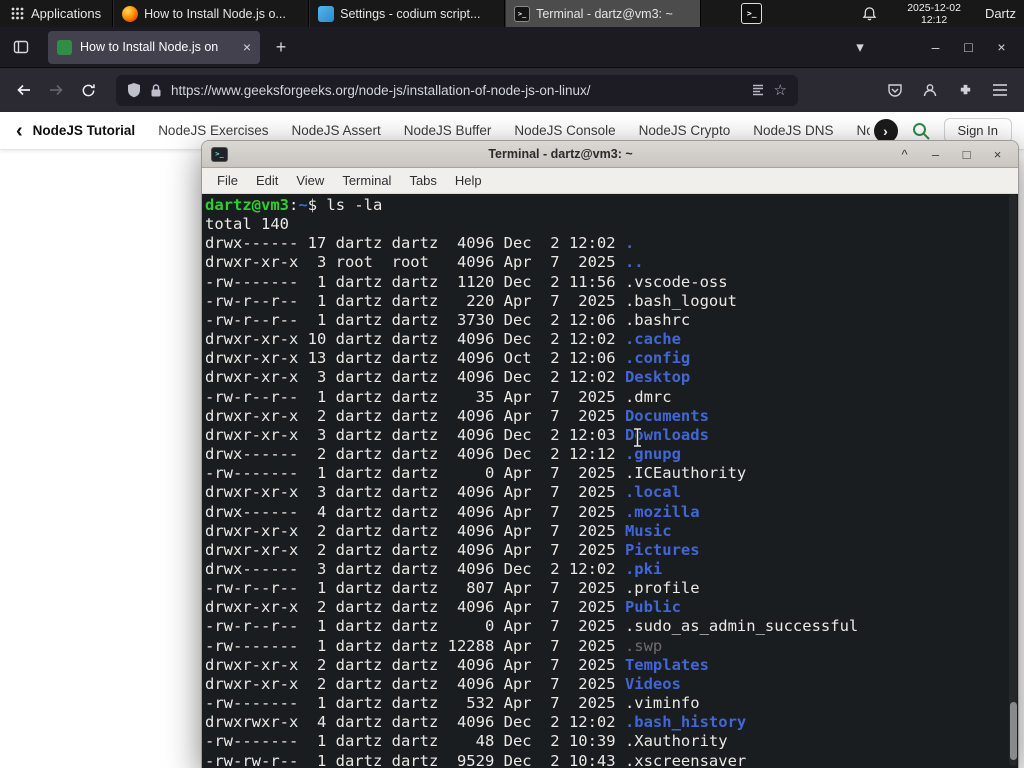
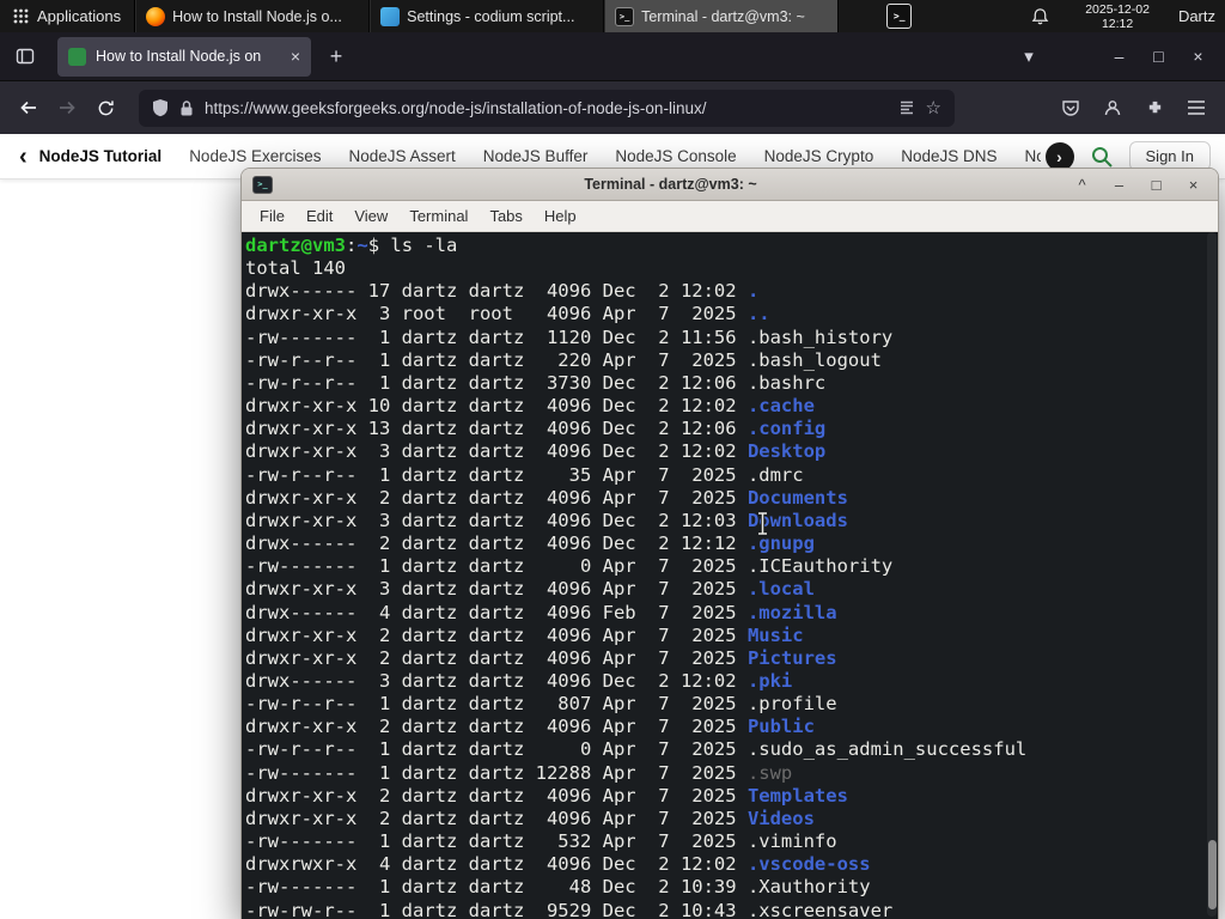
  Applications
  How to Install Node.js o...
  Settings - codium script...
  >_
  Terminal - dartz@vm3: ~
  >_
  2025-12-02
  12:12
  Dartz
  How to Install Node.js on
  ×
  +
  ▾
  –
  □
  ×
  https://www.geeksforgeeks.org/node-js/installation-of-node-js-on-linux/
  ☆
  ‹
  NodeJS Tutorial
  NodeJS Exercises
  NodeJS Assert
  NodeJS Buffer
  NodeJS Console
  NodeJS Crypto
  NodeJS DNS
  ›
  Sign In
  >_
  Terminal - dartz@vm3: ~
  ^
  –
  □
  ×
  File
  Edit
  View
  Terminal
  Tabs
  Help
  dartz@vm3:~$ ls -la
  total 140
  drwx------ 17 dartz dartz 4096 Dec 2 12:02 .
  drwxr-xr-x 3 root root 4096 Apr 7 2025 ..
- -rw------- 1 dartz dartz 1120 Dec 2 11:56 .vscode-oss
+ -rw------- 1 dartz dartz 1120 Dec 2 11:56 .bash_history
  -rw-r--r-- 1 dartz dartz 220 Apr 7 2025 .bash_logout
  -rw-r--r-- 1 dartz dartz 3730 Dec 2 12:06 .bashrc
  drwxr-xr-x 10 dartz dartz 4096 Dec 2 12:02 .cache
- drwxr-xr-x 13 dartz dartz 4096 Oct 2 12:06 .config
+ drwxr-xr-x 13 dartz dartz 4096 Dec 2 12:06 .config
  drwxr-xr-x 3 dartz dartz 4096 Dec 2 12:02 Desktop
  -rw-r--r-- 1 dartz dartz 35 Apr 7 2025 .dmrc
  drwxr-xr-x 2 dartz dartz 4096 Apr 7 2025 Documents
  drwxr-xr-x 3 dartz dartz 4096 Dec 2 12:03 Dwnloads
  drwx------ 2 dartz dartz 4096 Dec 2 12:12 .gnupg
  -rw------- 1 dartz dartz 0 Apr 7 2025 .ICEauthority
  drwxr-xr-x 3 dartz dartz 4096 Apr 7 2025 .local
- drwx------ 4 dartz dartz 4096 Apr 7 2025 .mozilla
+ drwx------ 4 dartz dartz 4096 Feb 7 2025 .mozilla
  drwxr-xr-x 2 dartz dartz 4096 Apr 7 2025 Music
  drwxr-xr-x 2 dartz dartz 4096 Apr 7 2025 Pictures
  drwx------ 3 dartz dartz 4096 Dec 2 12:02 .pki
  -rw-r--r-- 1 dartz dartz 807 Apr 7 2025 .profile
  drwxr-xr-x 2 dartz dartz 4096 Apr 7 2025 Public
  -rw-r--r-- 1 dartz dartz 0 Apr 7 2025 .sudo_as_admin_successful
  -rw------- 1 dartz dartz 12288 Apr 7 2025 .swp
  drwxr-xr-x 2 dartz dartz 4096 Apr 7 2025 Templates
  drwxr-xr-x 2 dartz dartz 4096 Apr 7 2025 Videos
  -rw------- 1 dartz dartz 532 Apr 7 2025 .viminfo
- drwxrwxr-x 4 dartz dartz 4096 Dec 2 12:02 .bash_history
+ drwxrwxr-x 4 dartz dartz 4096 Dec 2 12:02 .vscode-oss
  -rw------- 1 dartz dartz 48 Dec 2 10:39 .Xauthority
  -rw-rw-r-- 1 dartz dartz 9529 Dec 2 10:43 .xscreensaver
